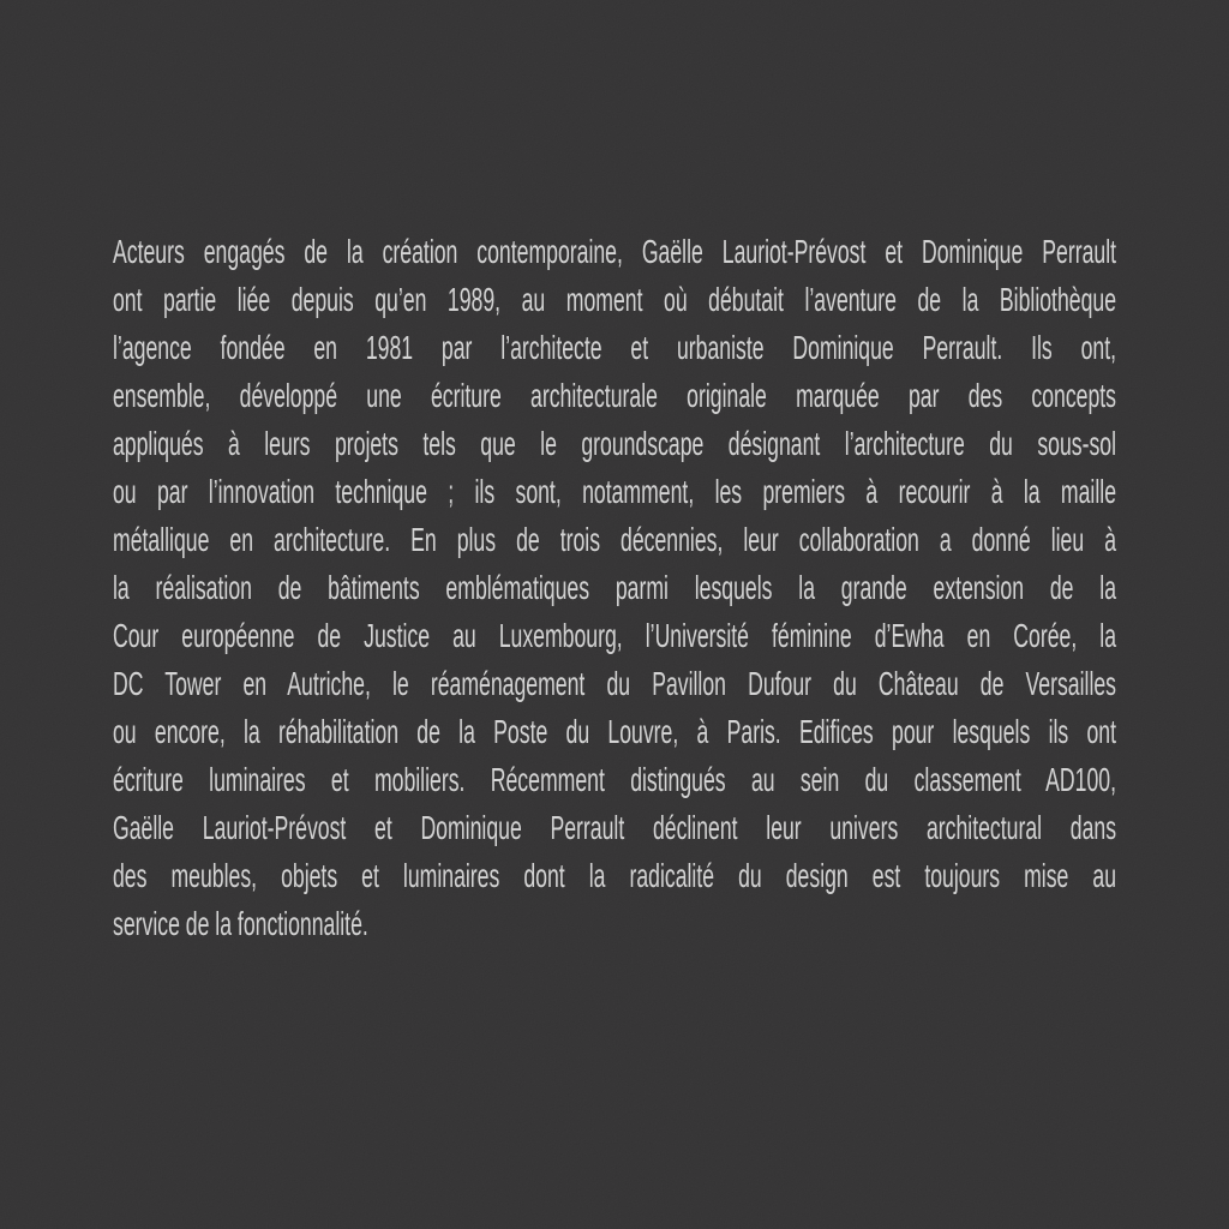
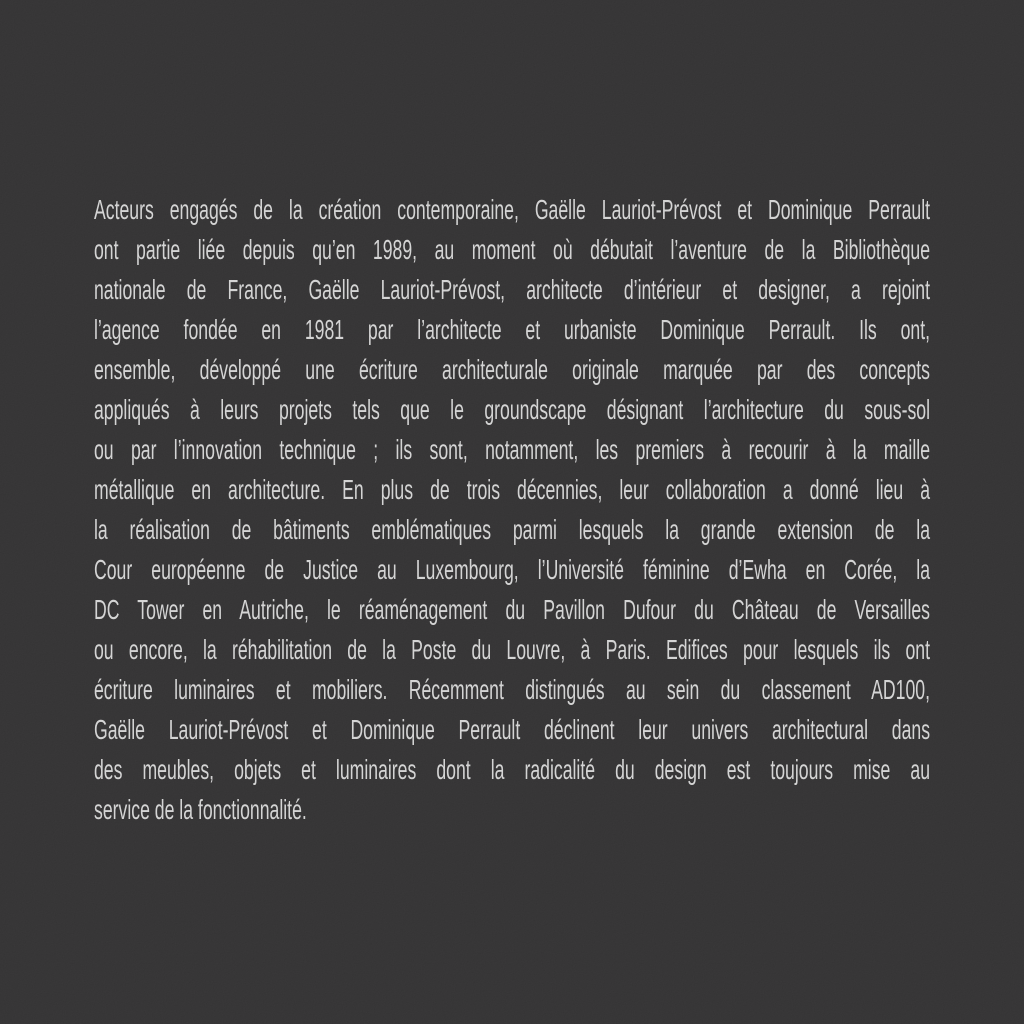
  Acteurs engagés de la création contemporaine, Gaëlle Lauriot-Prévost et Dominique Perrault
  ont partie liée depuis qu’en 1989, au moment où débutait l’aventure de la Bibliothèque
+ nationale de France, Gaëlle Lauriot-Prévost, architecte d’intérieur et designer, a rejoint
  l’agence fondée en 1981 par l’architecte et urbaniste Dominique Perrault. Ils ont,
  ensemble, développé une écriture architecturale originale marquée par des concepts
  appliqués à leurs projets tels que le groundscape désignant l’architecture du sous-sol
  ou par l’innovation technique ; ils sont, notamment, les premiers à recourir à la maille
  métallique en architecture. En plus de trois décennies, leur collaboration a donné lieu à
  la réalisation de bâtiments emblématiques parmi lesquels la grande extension de la
  Cour européenne de Justice au Luxembourg, l’Université féminine d’Ewha en Corée, la
  DC Tower en Autriche, le réaménagement du Pavillon Dufour du Château de Versailles
  ou encore, la réhabilitation de la Poste du Louvre, à Paris. Edifices pour lesquels ils ont
  écriture luminaires et mobiliers. Récemment distingués au sein du classement AD100,
  Gaëlle Lauriot-Prévost et Dominique Perrault déclinent leur univers architectural dans
  des meubles, objets et luminaires dont la radicalité du design est toujours mise au
  service de la fonctionnalité.
